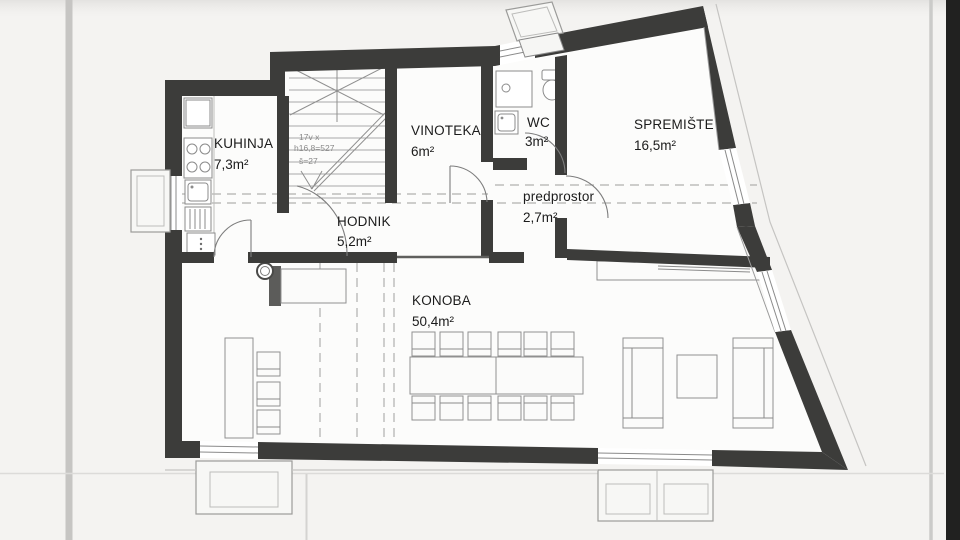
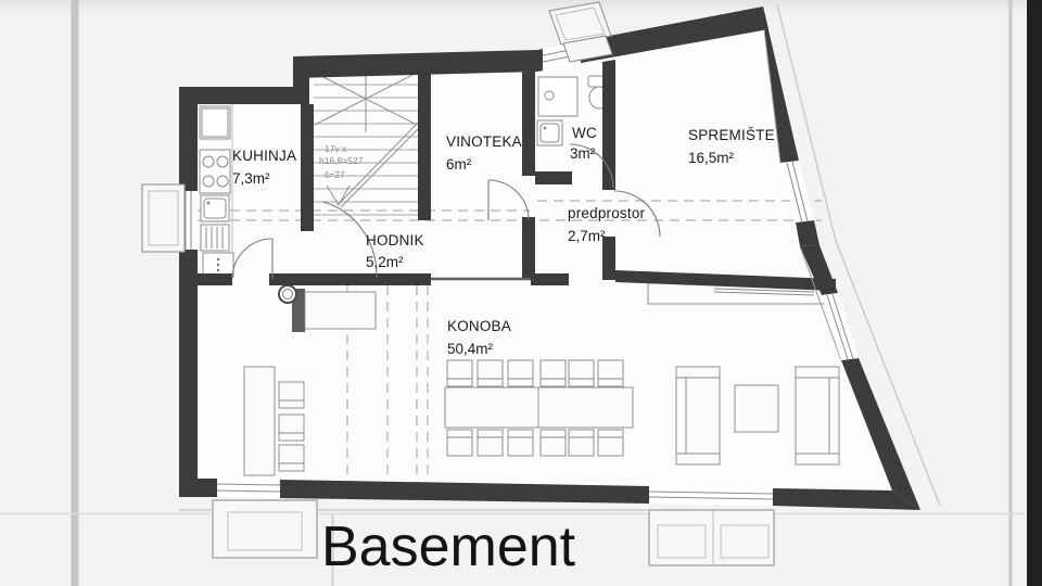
  17v x
  h16,8=527
  š=27
  KUHINJA
  7,3m²
  VINOTEKA
  6m²
  WC
  3m²
  SPREMIŠTE
  16,5m²
  predprostor
  2,7m²
  HODNIK
  5,2m²
  KONOBA
  50,4m²
+ Basement
